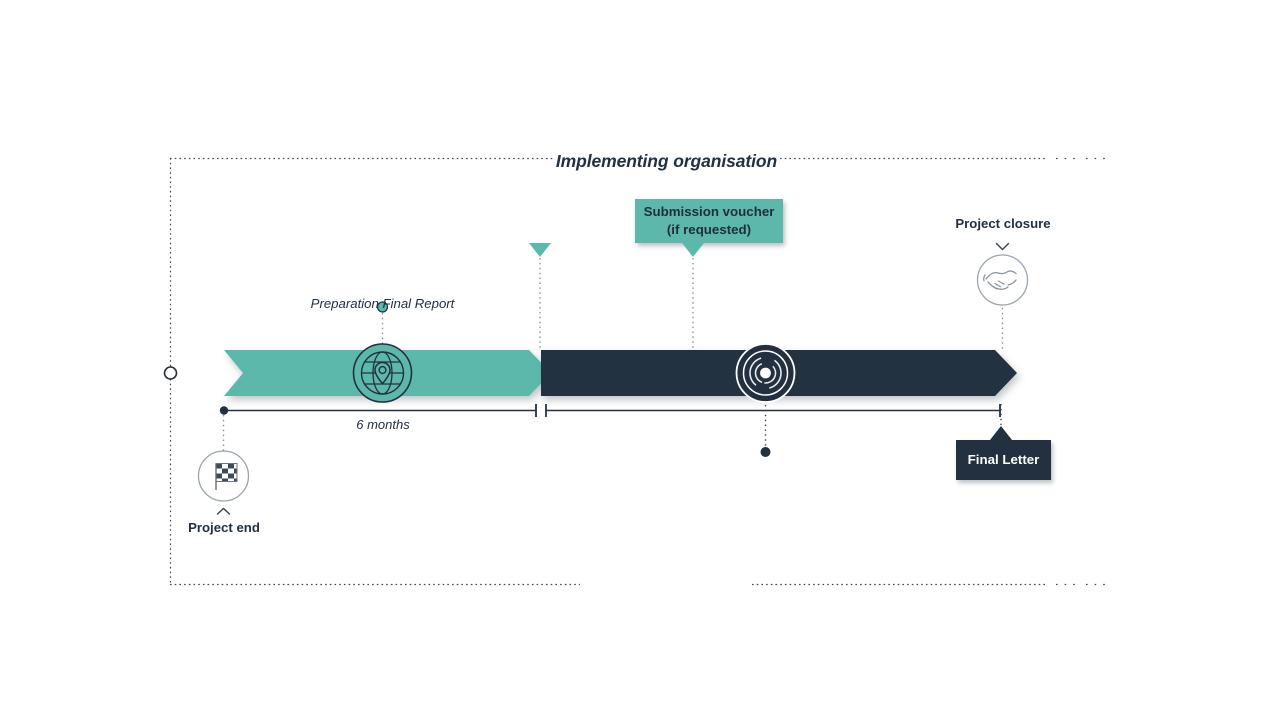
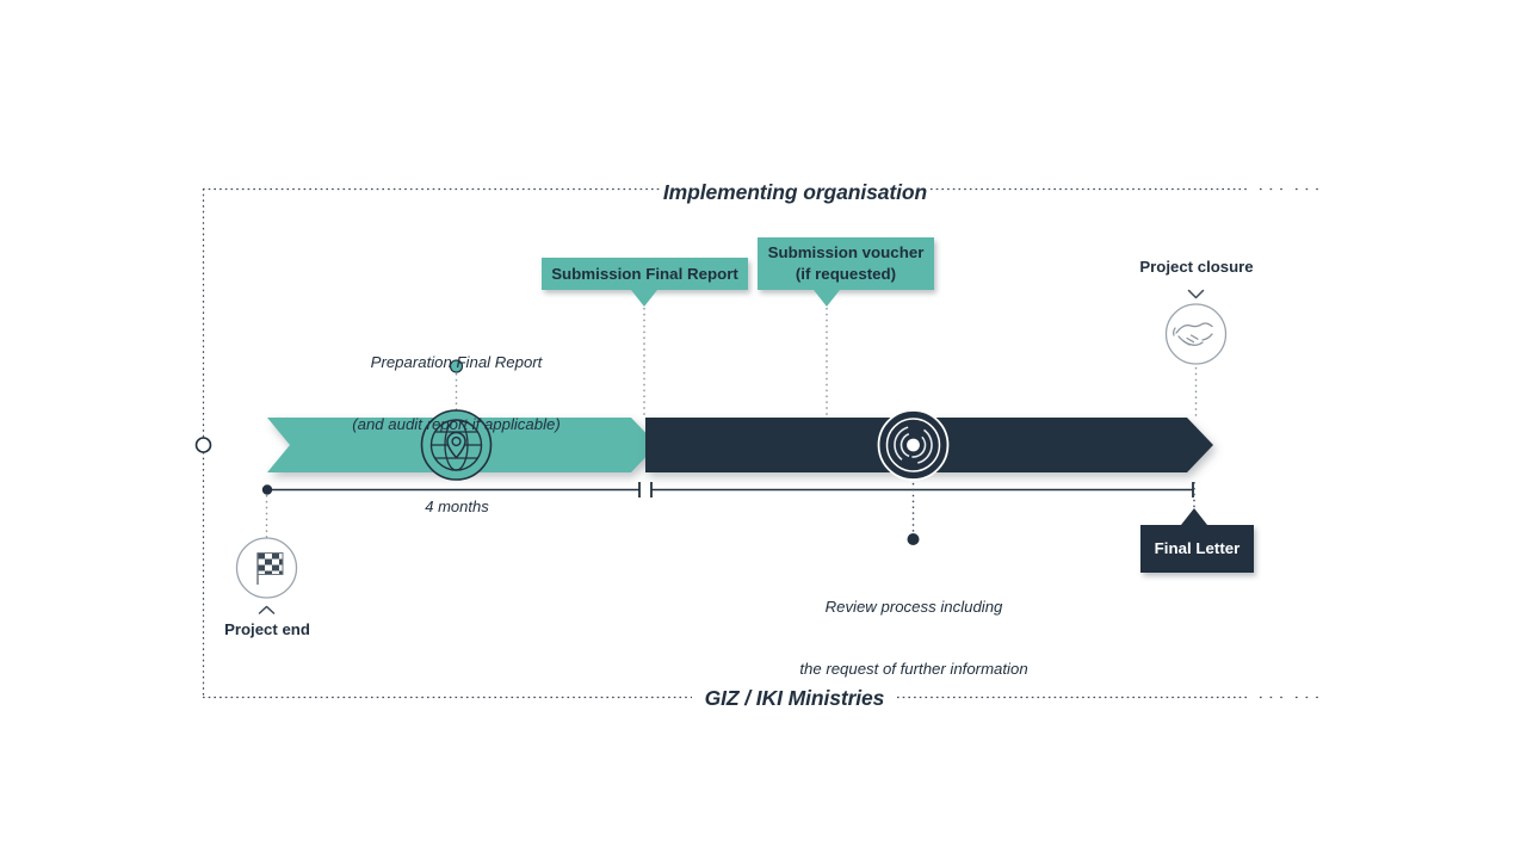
  Implementing organisation
+ GIZ / IKI Ministries
+ Submission Final Report
  Submission voucher
  (if requested)
  Final Letter
  Preparation Final Report
+ (and audit report if applicable)
+ Review process including
+ the request of further information
- 6 months
+ 4 months
  Project end
  Project closure
